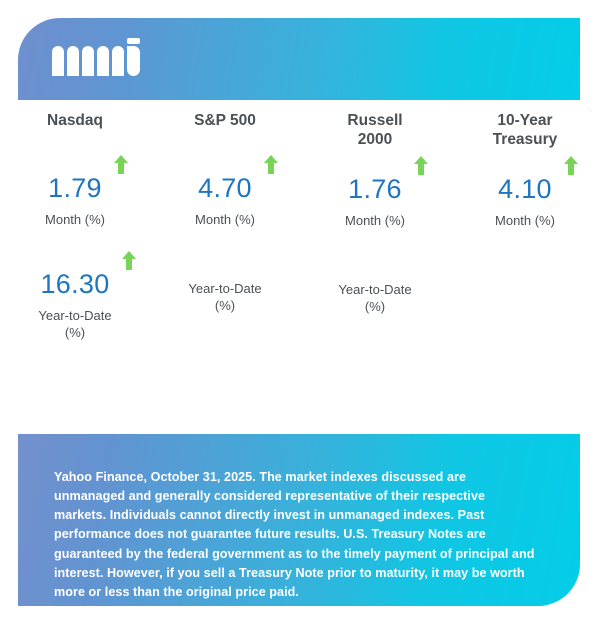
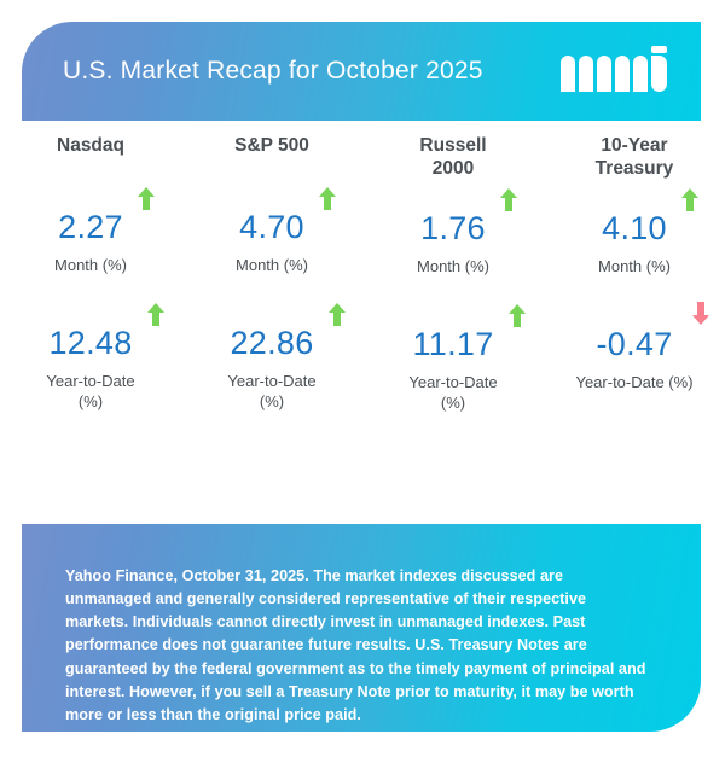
+ U.S. Market Recap for October 2025
  Nasdaq
- 1.79
+ 2.27
  Month (%)
- 16.30
+ 12.48
  Year-to-Date
  (%)
  S&P 500
  4.70
  Month (%)
+ 22.86
  Year-to-Date
  (%)
  Russell
  2000
  1.76
  Month (%)
+ 11.17
  Year-to-Date
  (%)
  10-Year
  Treasury
  4.10
  Month (%)
+ -0.47
+ Year-to-Date (%)
  Yahoo Finance, October 31, 2025. The market indexes discussed are unmanaged and generally considered representative of their respective markets. Individuals cannot directly invest in unmanaged indexes. Past performance does not guarantee future results. U.S. Treasury Notes are guaranteed by the federal government as to the timely payment of principal and interest. However, if you sell a Treasury Note prior to maturity, it may be worth more or less than the original price paid.
